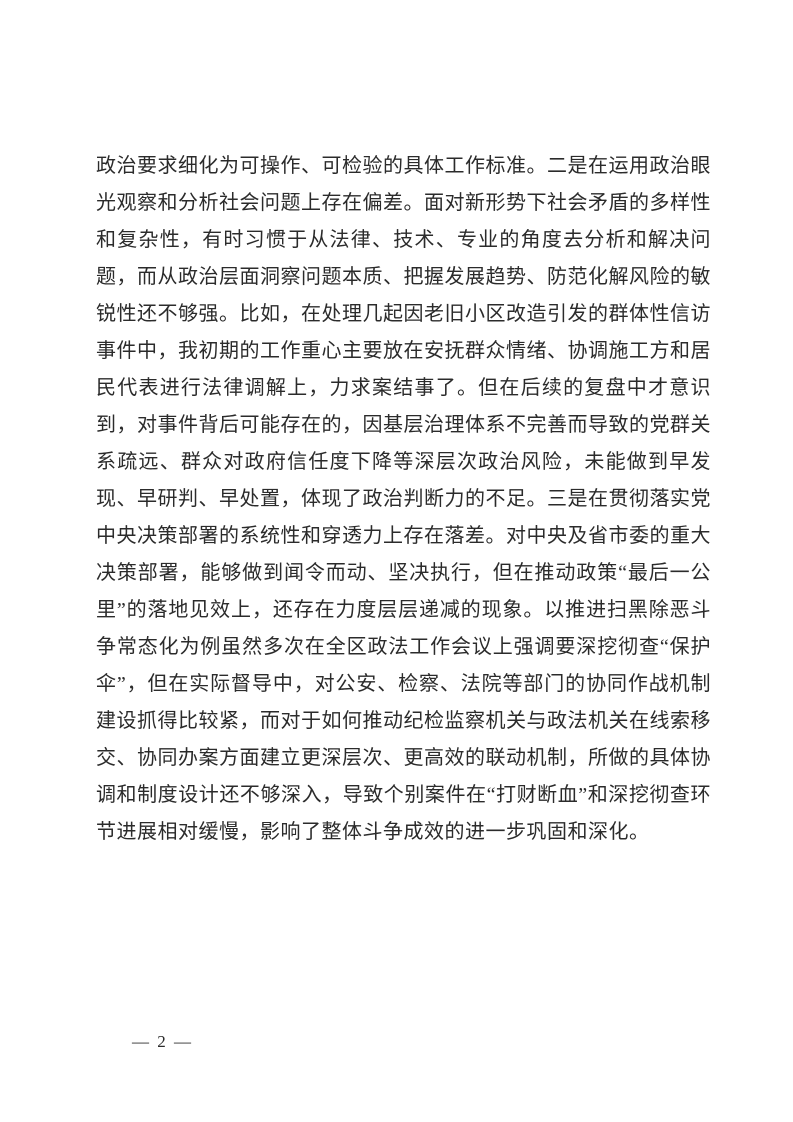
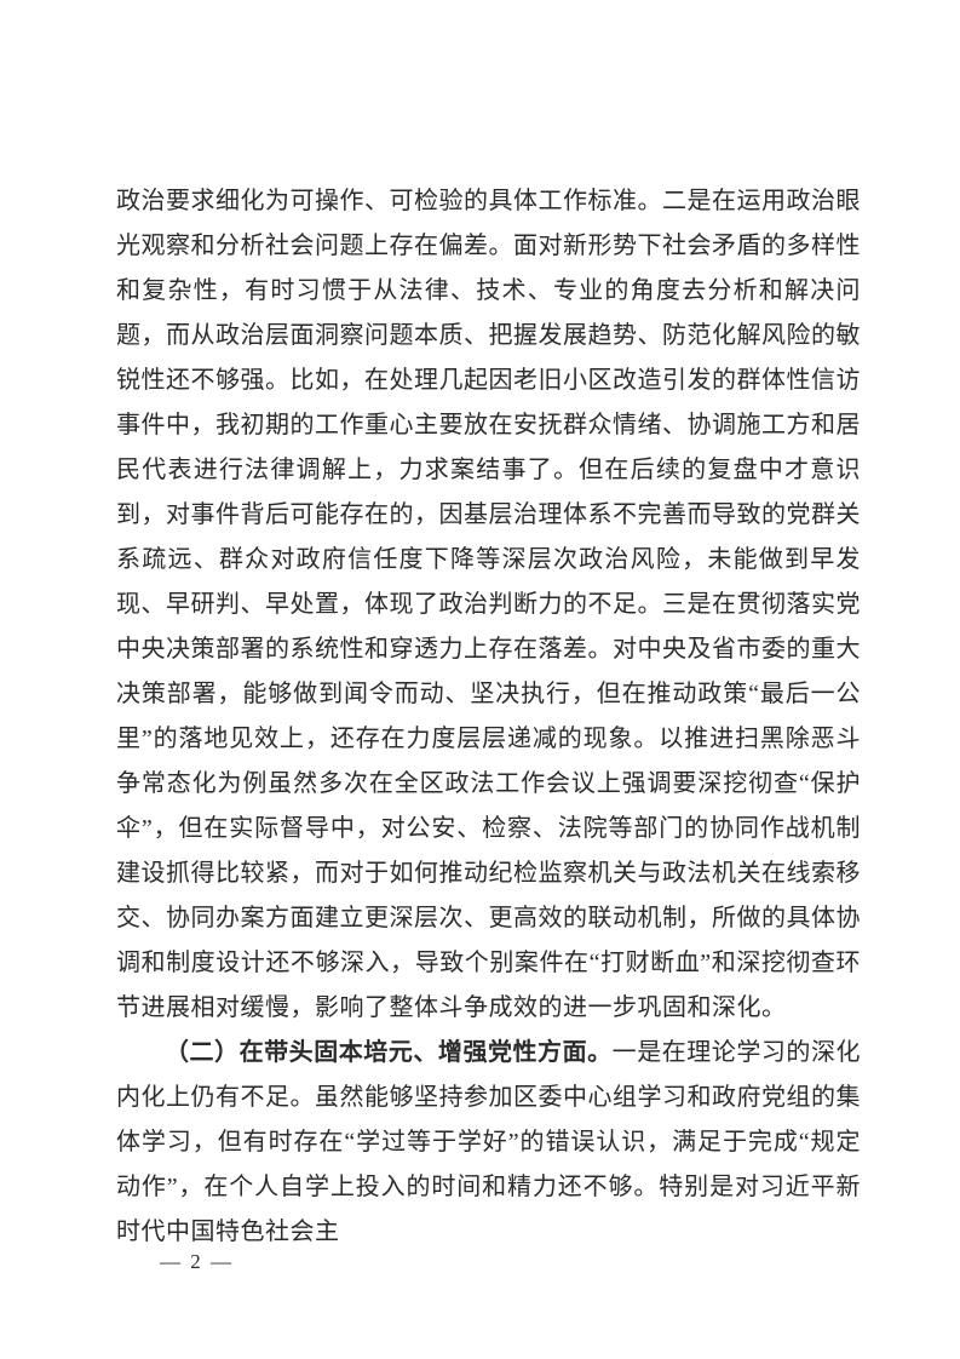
  政治要求细化为可操作、可检验的具体工作标准。二是在运用政治眼光观察和分析社会问题上存在偏差。面对新形势下社会矛盾的多样性和复杂性，有时习惯于从法律、技术、专业的角度去分析和解决问题，而从政治层面洞察问题本质、把握发展趋势、防范化解风险的敏锐性还不够强。比如，在处理几起因老旧小区改造引发的群体性信访事件中，我初期的工作重心主要放在安抚群众情绪、协调施工方和居民代表进行法律调解上，力求案结事了。但在后续的复盘中才意识到，对事件背后可能存在的，因基层治理体系不完善而导致的党群关系疏远、群众对政府信任度下降等深层次政治风险，未能做到早发现、早研判、早处置，体现了政治判断力的不足。三是在贯彻落实党中央决策部署的系统性和穿透力上存在落差。对中央及省市委的重大决策部署，能够做到闻令而动、坚决执行，但在推动政策“最后一公里”的落地见效上，还存在力度层层递减的现象。以推进扫黑除恶斗争常态化为例虽然多次在全区政法工作会议上强调要深挖彻查“保护伞”，但在实际督导中，对公安、检察、法院等部门的协同作战机制建设抓得比较紧，而对于如何推动纪检监察机关与政法机关在线索移交、协同办案方面建立更深层次、更高效的联动机制，所做的具体协调和制度设计还不够深入，导致个别案件在“打财断血”和深挖彻查环节进展相对缓慢，影响了整体斗争成效的进一步巩固和深化。
+ （二）在带头固本培元、增强党性方面。一是在理论学习的深化内化上仍有不足。虽然能够坚持参加区委中心组学习和政府党组的集体学习，但有时存在“学过等于学好”的错误认识，满足于完成“规定动作”，在个人自学上投入的时间和精力还不够。特别是对习近平新时代中国特色社会主
  — 2 —
